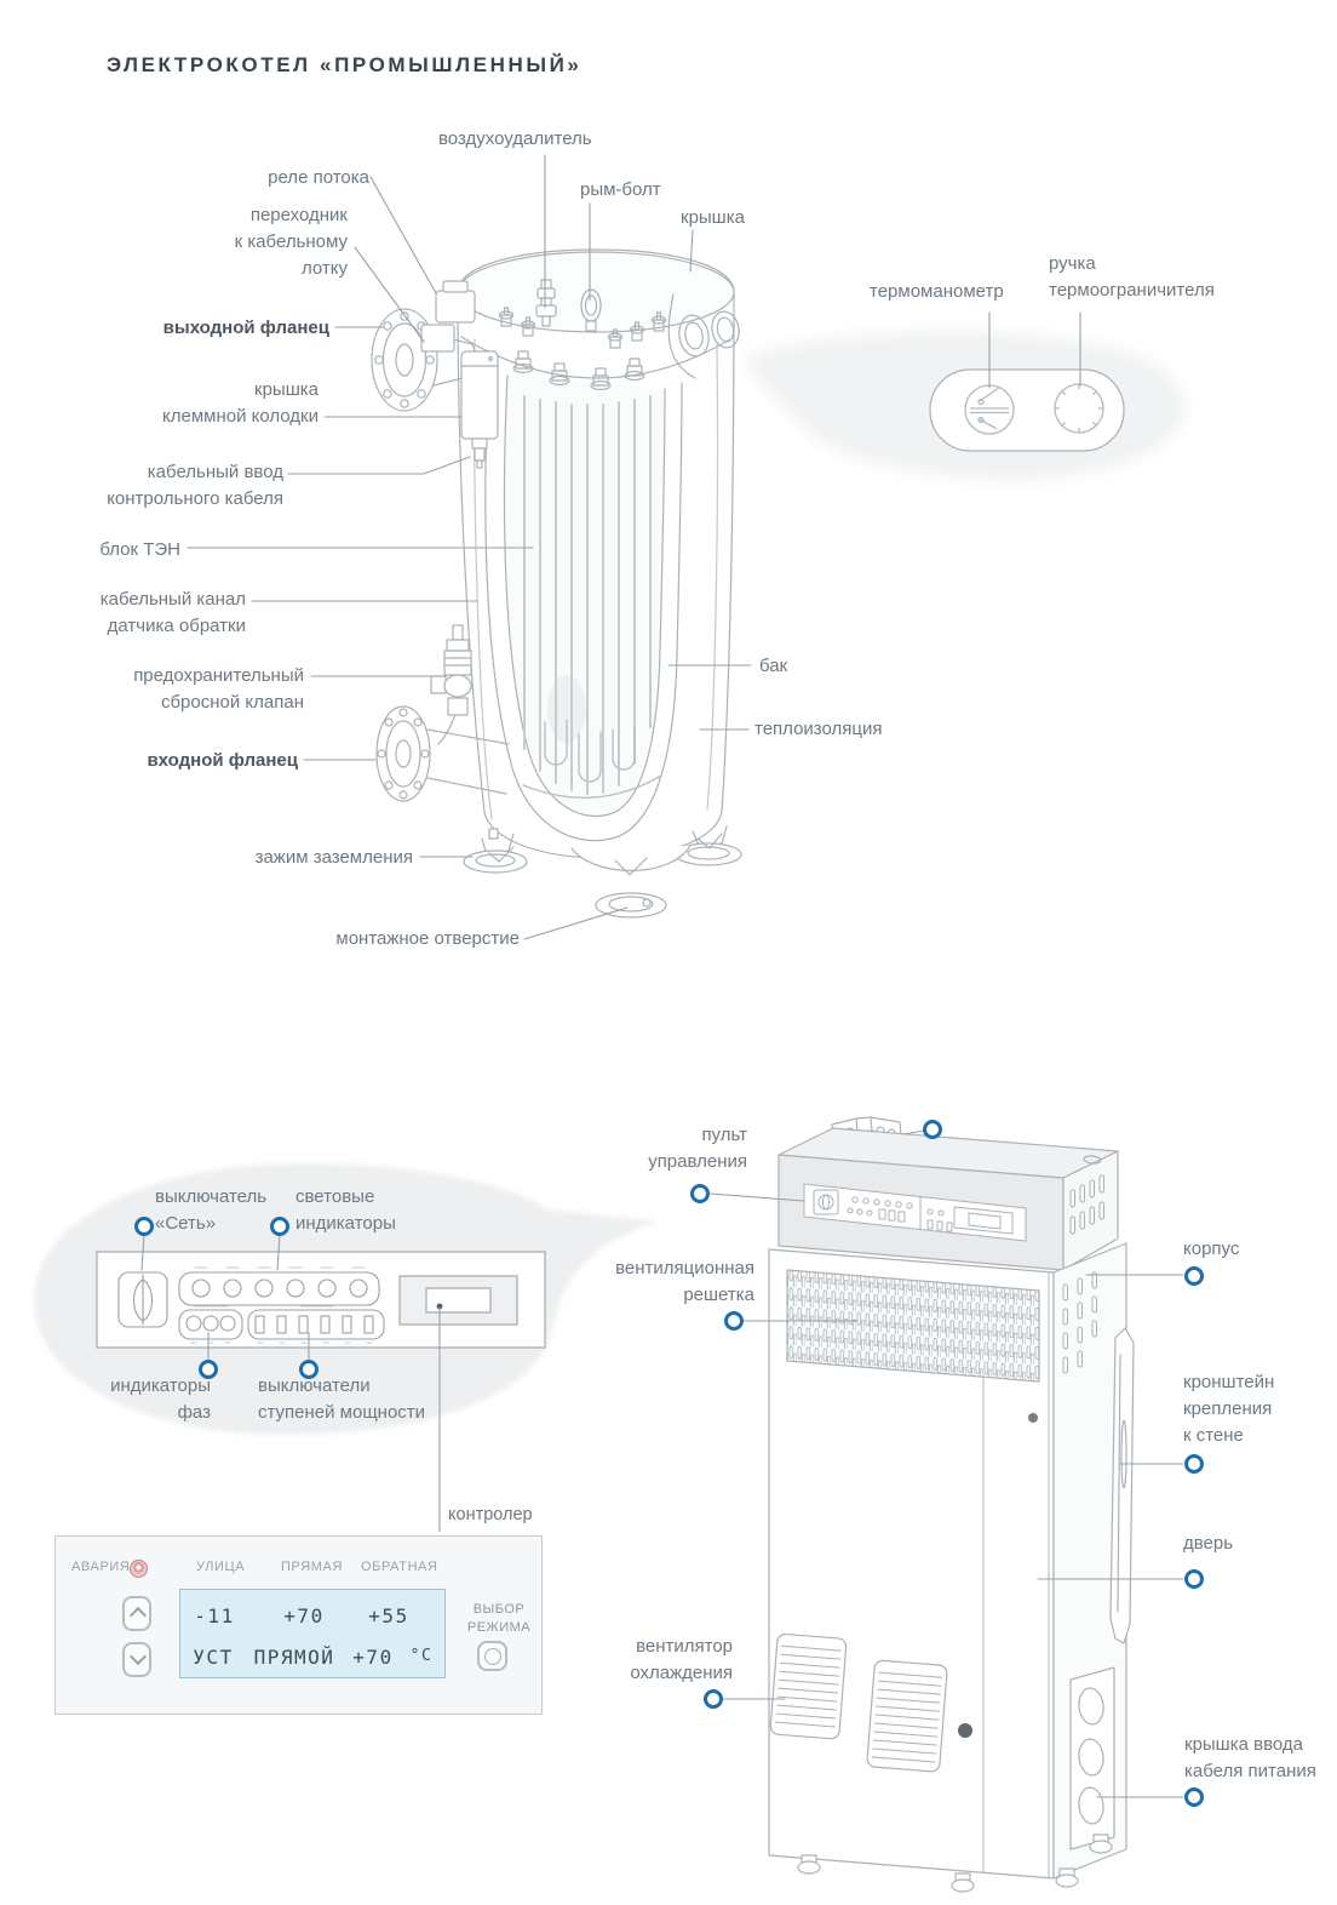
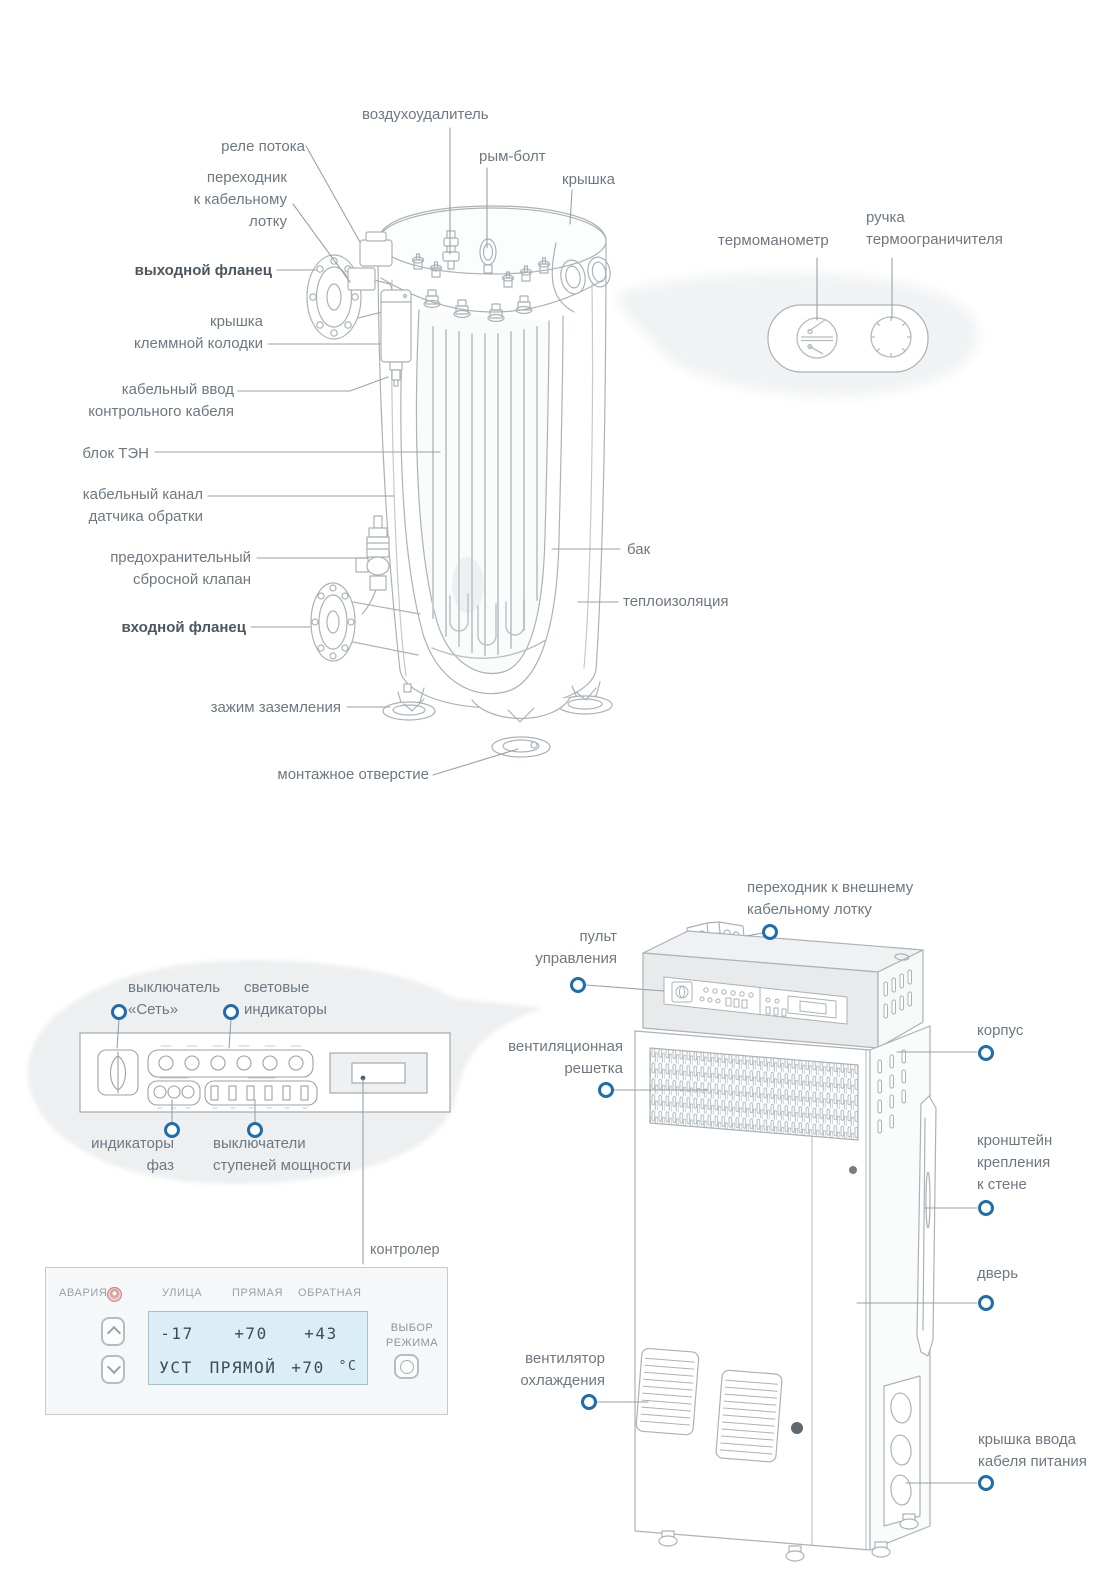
- ЭЛЕКТРОКОТЕЛ «ПРОМЫШЛЕННЫЙ»
  воздухоудалитель
  реле потока
  переходник
  к кабельному
  лотку
  рым-болт
  крышка
  выходной фланец
  крышка
  клеммной колодки
  кабельный ввод
  контрольного кабеля
  блок ТЭН
  кабельный канал
  датчика обратки
  предохранительный
  сбросной клапан
  входной фланец
  зажим заземления
  монтажное отверстие
  бак
  теплоизоляция
  термоманометр
  ручка
  термоограничителя
+ переходник к внешнему
+ кабельному лотку
  пульт
  управления
  вентиляционная
  решетка
  корпус
  кронштейн
  крепления
  к стене
  дверь
  вентилятор
  охлаждения
  крышка ввода
  кабеля питания
  выключатель
  «Сеть»
  световые
  индикаторы
  индикаторы
  фаз
  выключатели
  ступеней мощности
  контролер
  АВАРИЯ
  УЛИЦА
  ПРЯМАЯ
  ОБРАТНАЯ
- -11
+ -17
  +70
- +55
+ +43
  УСТ
  ПРЯМОЙ
  +70
  °С
  ВЫБОР
  РЕЖИМА
